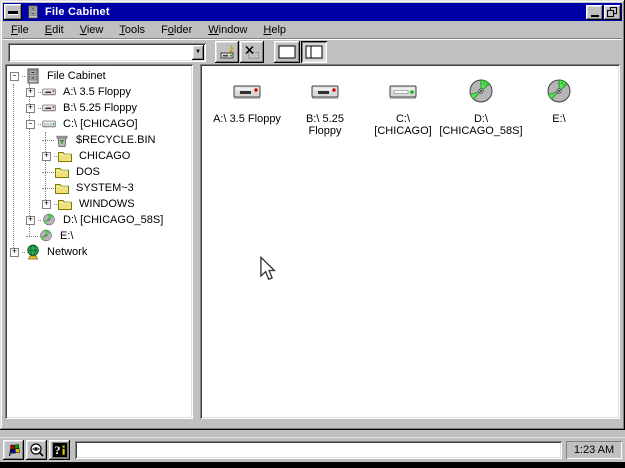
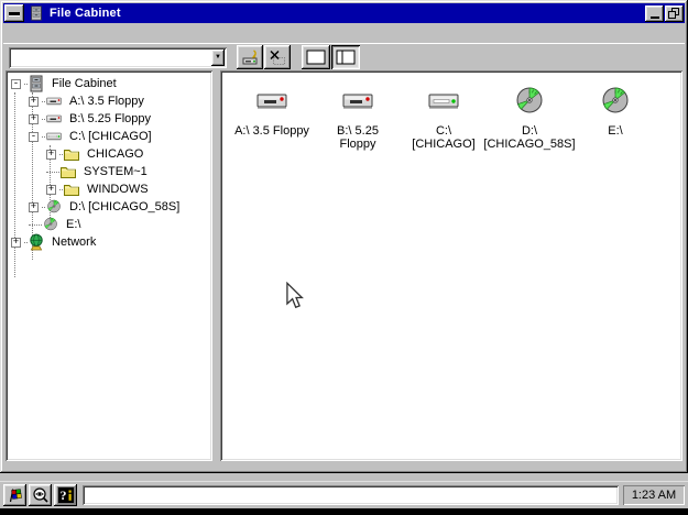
  File Cabinet
- File
- Edit
- View
- Tools
- Folder
- Window
- Help
  -
  File Cabinet
  +
  A:\ 3.5 Floppy
  +
  B:\ 5.25 Floppy
  -
  C:\ [CHICAGO]
- $RECYCLE.BIN
  +
  CHICAGO
- DOS
- SYSTEM~3
+ SYSTEM~1
  +
  WINDOWS
  +
  D:\ [CHICAGO_58S]
  E:\
  +
  Network
  A:\ 3.5 Floppy
  B:\ 5.25
  Floppy
  C:\
  [CHICAGO]
  D:\
  [CHICAGO_58S]
  E:\
  ?
  1:23 AM
